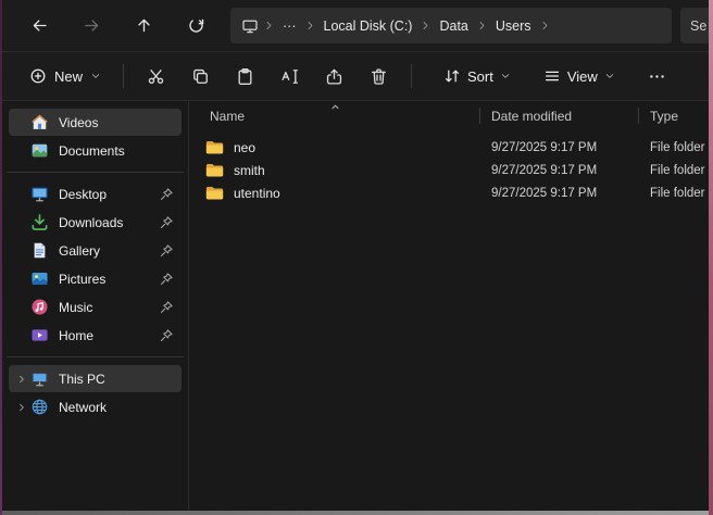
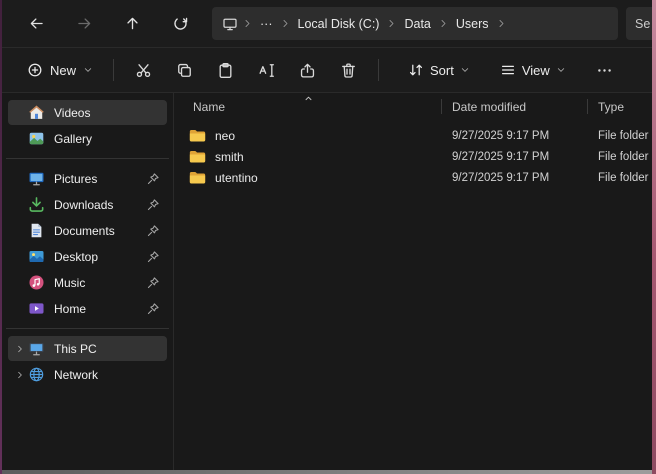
  ···
  Local Disk (C:)
  Data
  Users
  Se
  New
  Sort
  View
  Videos
- Documents
+ Gallery
- Desktop
+ Pictures
  Downloads
- Gallery
+ Documents
- Pictures
+ Desktop
  Music
  Home
  This PC
  Network
  Name
  Date modified
  Type
  neo
  9/27/2025 9:17 PM
  File folder
  smith
  9/27/2025 9:17 PM
  File folder
  utentino
  9/27/2025 9:17 PM
  File folder
